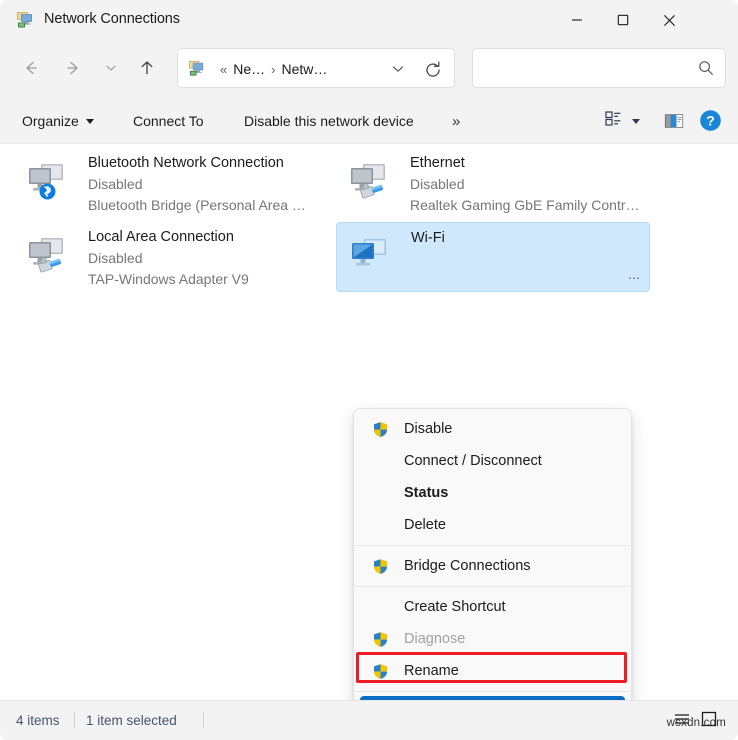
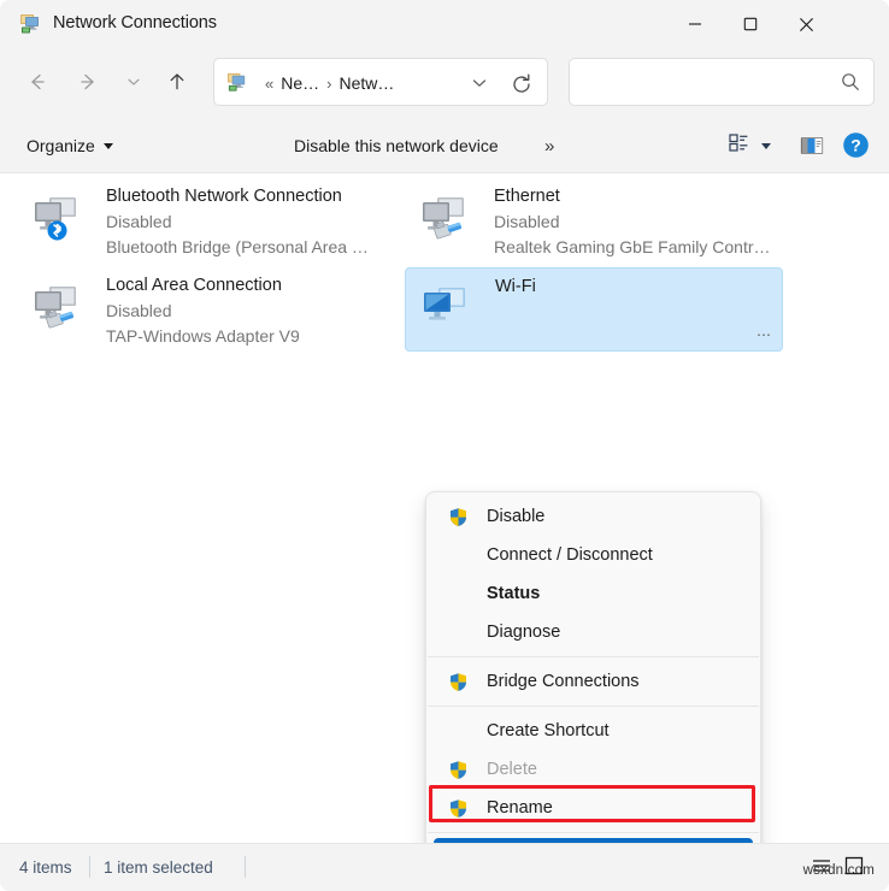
  Network Connections
  «
  Ne…
  ›
  Netw…
  Organize
- Connect To
  Disable this network device
  »
  ?
  Bluetooth Network Connection
  Disabled
  Bluetooth Bridge (Personal Area …
  Local Area Connection
  Disabled
  TAP-Windows Adapter V9
  Ethernet
  Disabled
  Realtek Gaming GbE Family Contr…
  Wi-Fi
  ⋯
  Disable
  Connect / Disconnect
  Status
- Delete
+ Diagnose
  Bridge Connections
  Create Shortcut
- Diagnose
+ Delete
  Rename
  4 items
  1 item selected
  wsxdn.com
